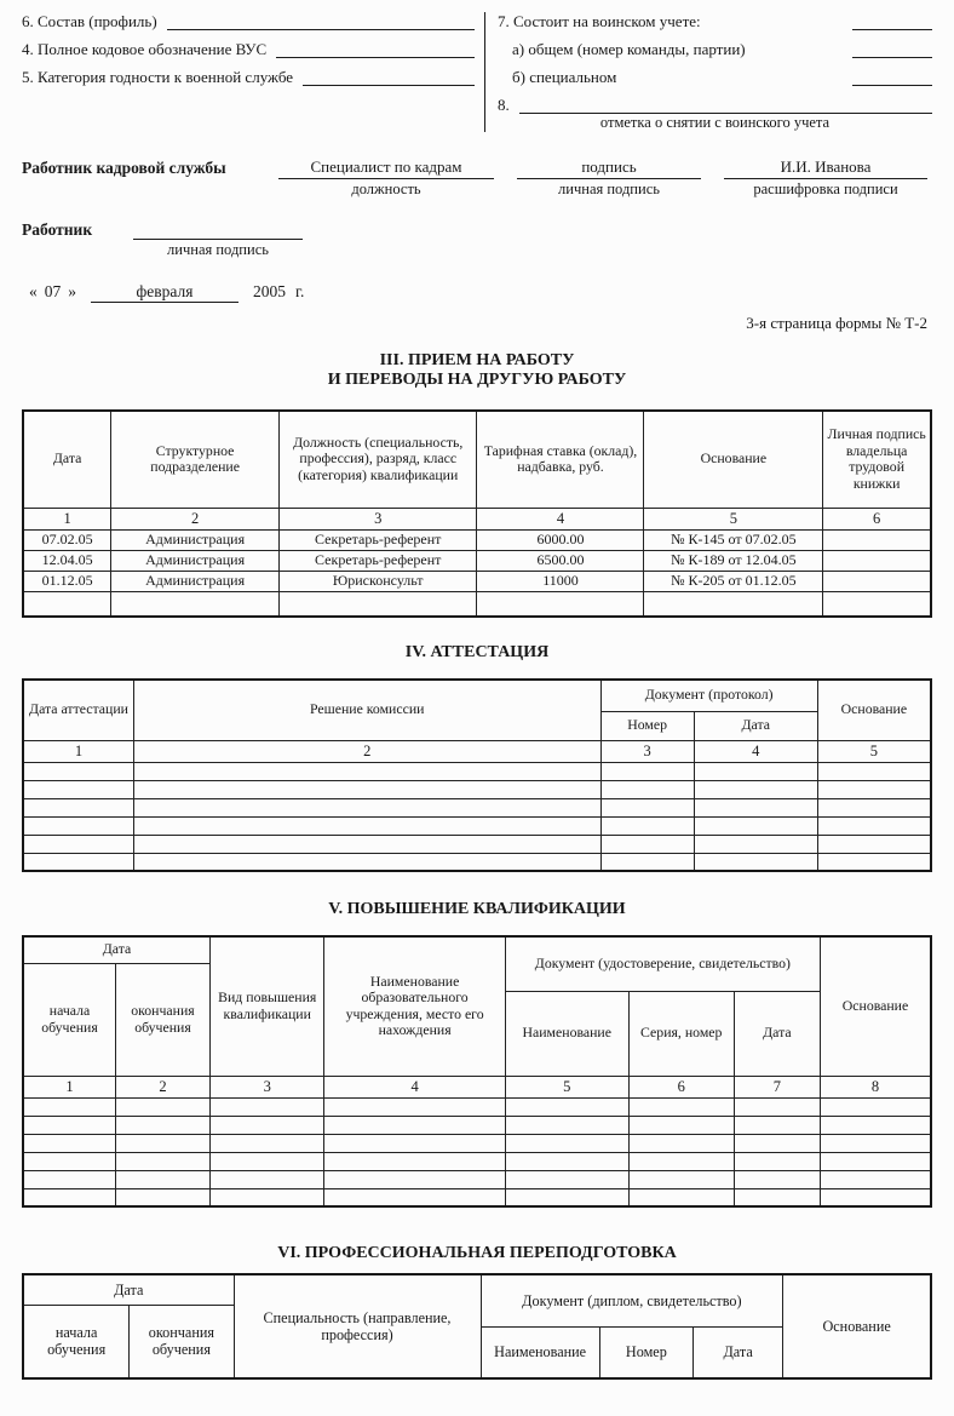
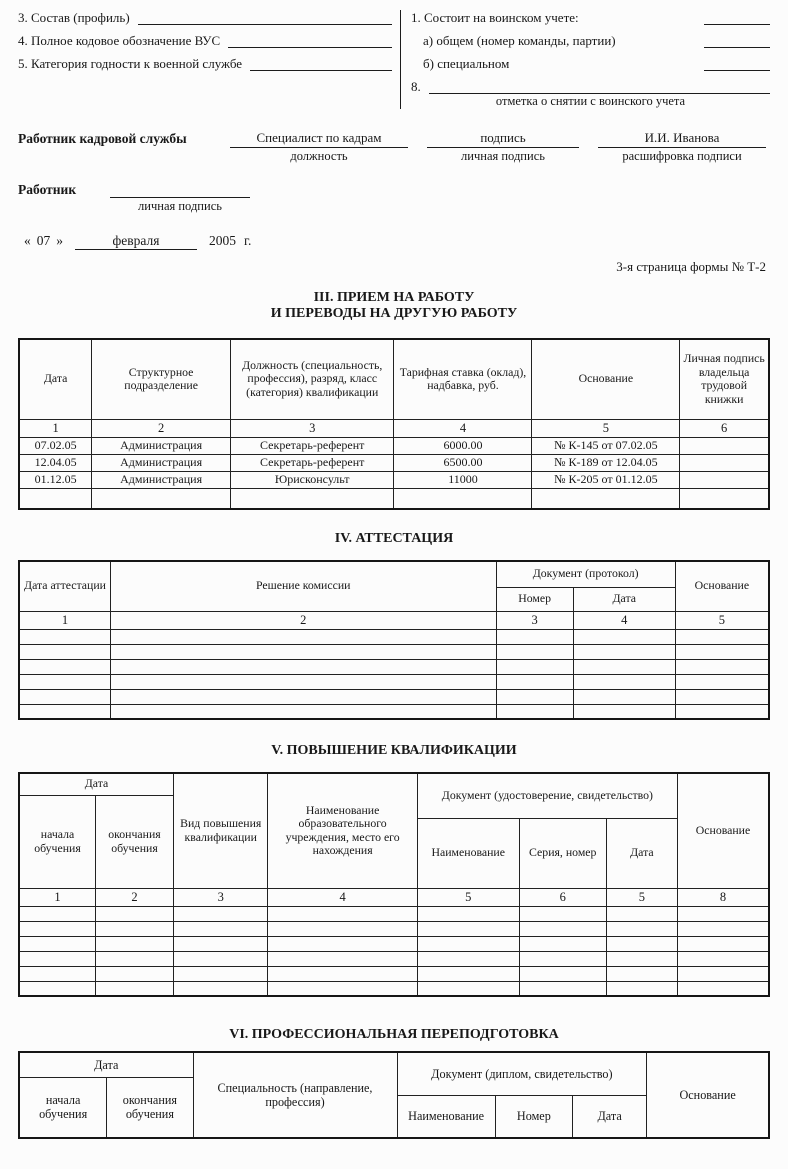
- 6. Состав (профиль)
+ 3. Состав (профиль)
  4. Полное кодовое обозначение ВУС
  5. Категория годности к военной службе
- 7. Состоит на воинском учете:
+ 1. Состоит на воинском учете:
  а) общем (номер команды, партии)
  б) специальном
  8.
  отметка о снятии с воинского учета
  Работник кадровой службы
  Специалист по кадрам
  должность
  подпись
  личная подпись
  И.И. Иванова
  расшифровка подписи
  Работник
  личная подпись
  «
  07
  »
  февраля
  2005
  г.
  3-я страница формы № Т-2
  III. ПРИЕМ НА РАБОТУ
  И ПЕРЕВОДЫ НА ДРУГУЮ РАБОТУ
  Дата	Структурное подразделение	Должность (специальность, профессия), разряд, класс (категория) квалификации	Тарифная ставка (оклад), надбавка, руб.	Основание	Личная подпись владельца трудовой книжки
  1	2	3	4	5	6
  07.02.05	Администрация	Секретарь-референт	6000.00	№ К-145 от 07.02.05
  12.04.05	Администрация	Секретарь-референт	6500.00	№ К-189 от 12.04.05
  01.12.05	Администрация	Юрисконсульт	11000	№ К-205 от 01.12.05
  IV. АТТЕСТАЦИЯ
  Дата аттестации	Решение комиссии	Документ (протокол)	Основание
  Номер	Дата
  1	2	3	4	5
  V. ПОВЫШЕНИЕ КВАЛИФИКАЦИИ
  Дата	Вид повышения квалификации	Наименование образовательного учреждения, место его нахождения	Документ (удостоверение, свидетельство)	Основание
  начала обучения	окончания обучения
  Наименование	Серия, номер	Дата
- 1	2	3	4	5	6	7	8
+ 1	2	3	4	5	6	5	8
  VI. ПРОФЕССИОНАЛЬНАЯ ПЕРЕПОДГОТОВКА
  Дата	Специальность (направление, профессия)	Документ (диплом, свидетельство)	Основание
  начала обучения	окончания обучения
  Наименование	Номер	Дата
